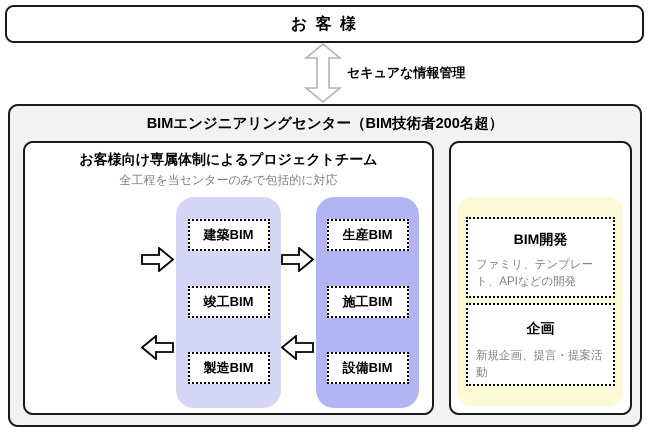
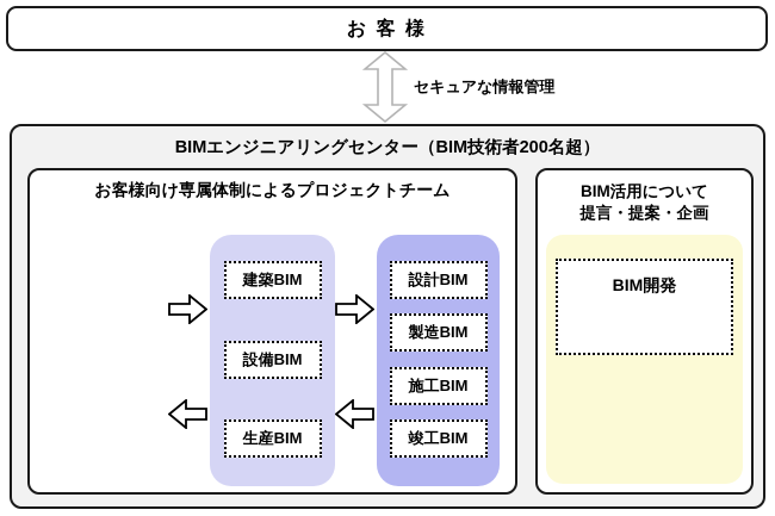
  お 客 様
  セキュアな情報管理
  BIMエンジニアリングセンター（BIM技術者200名超）
  お客様向け専属体制によるプロジェクトチーム
- 全工程を当センターのみで包括的に対応
  建築BIM
- 竣工BIM
+ 設備BIM
- 製造BIM
+ 生産BIM
+ 設計BIM
- 生産BIM
+ 製造BIM
  施工BIM
- 設備BIM
+ 竣工BIM
+ BIM活用について
+ 提言・提案・企画
  BIM開発
- ファミリ、テンプレート、APIなどの開発
- 企画
- 新規企画、提言・提案活動
